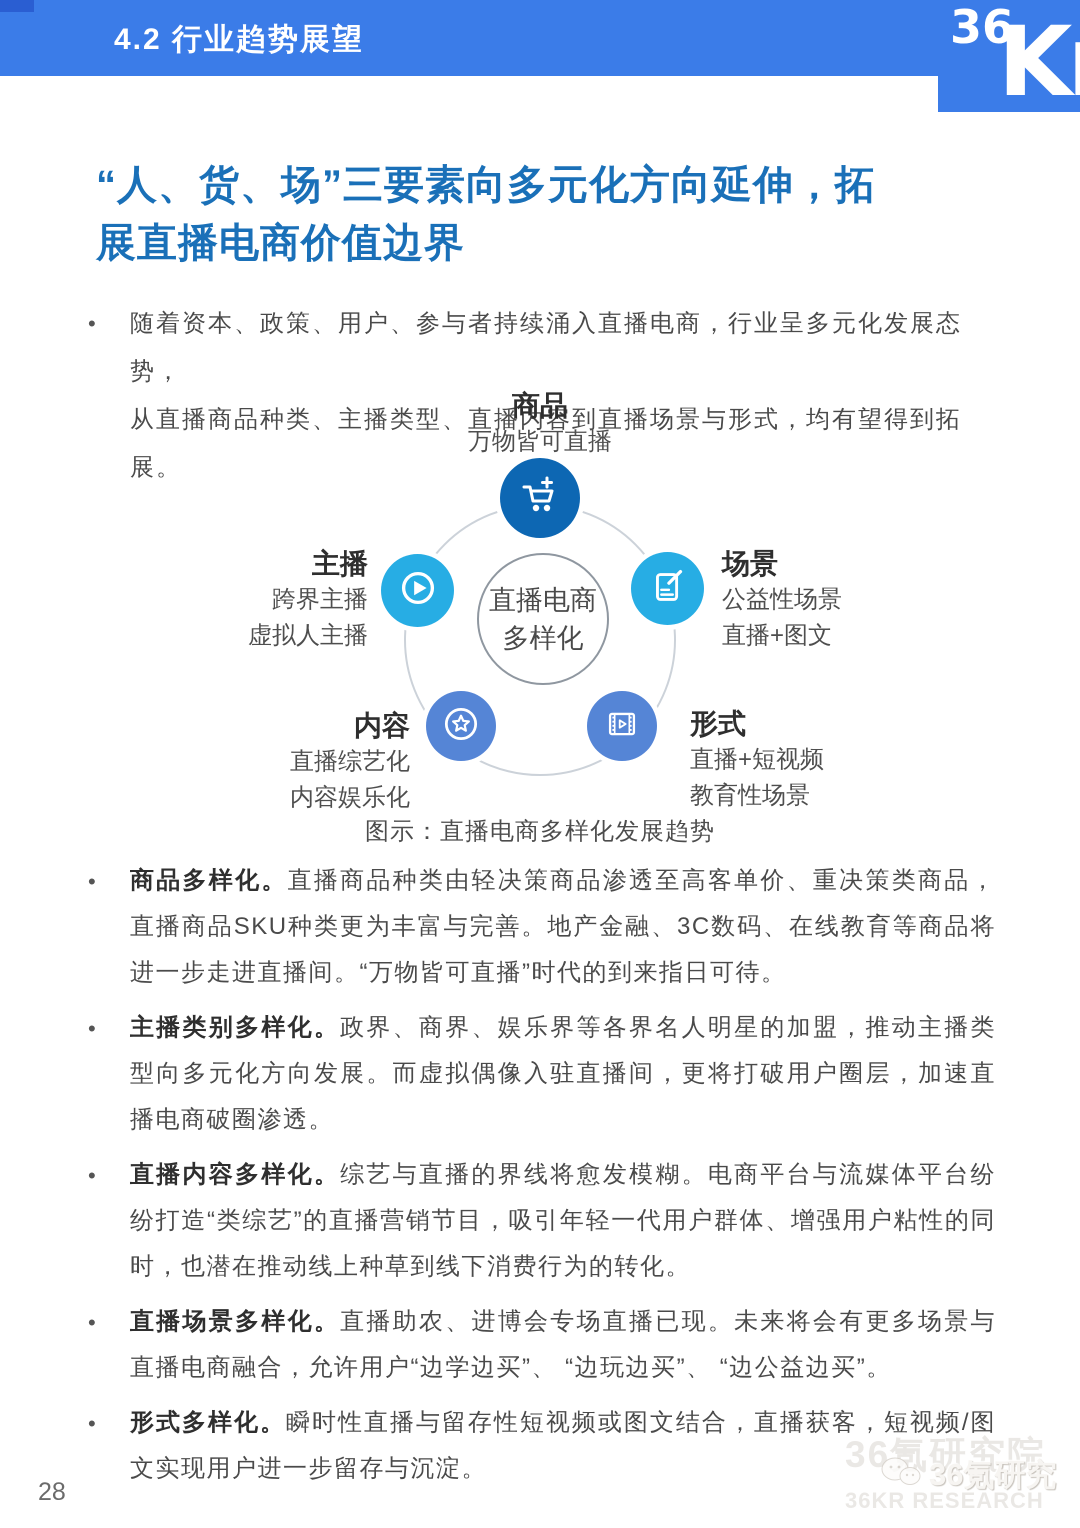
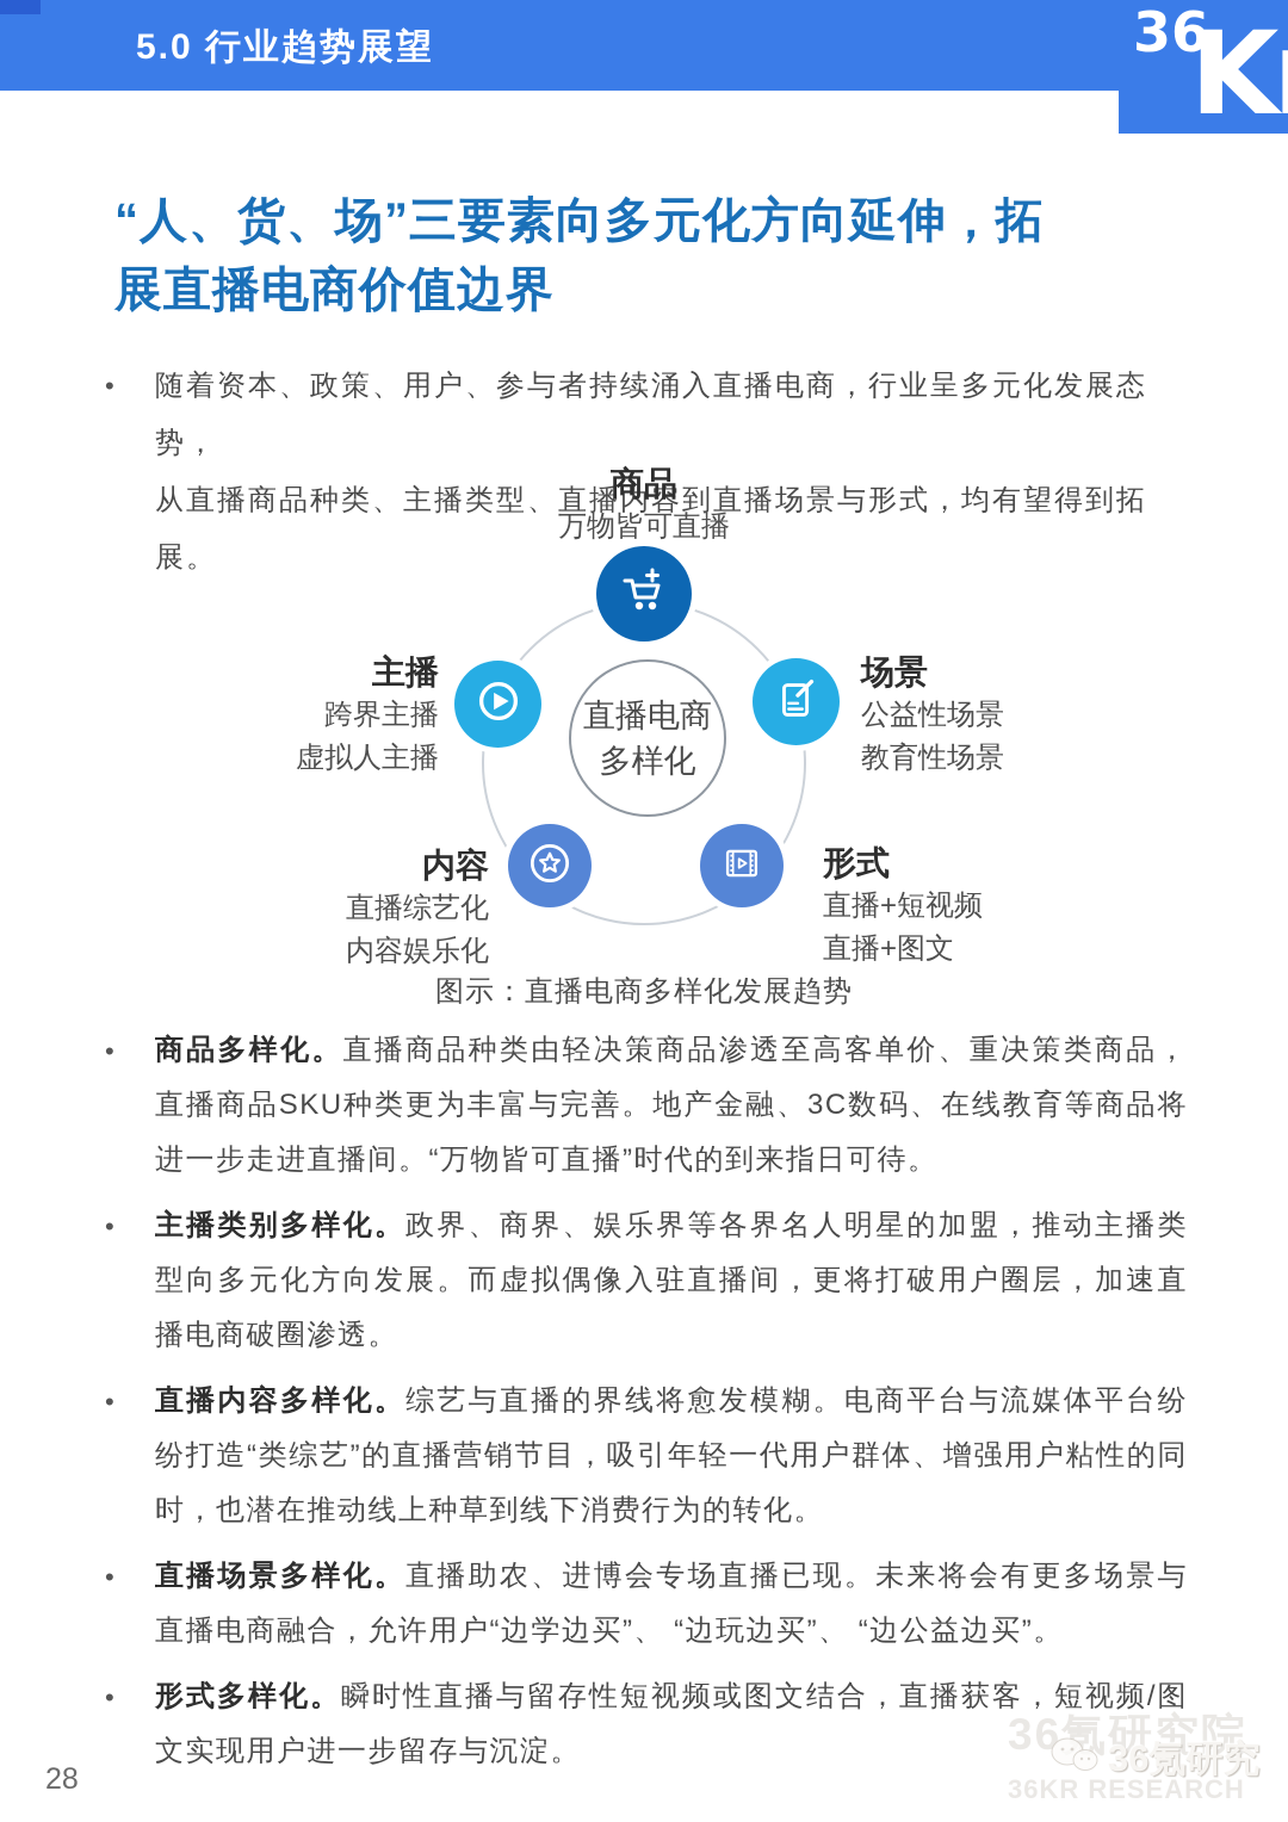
- 4.2 行业趋势展望
+ 5.0 行业趋势展望
  36
  “人、货、场”三要素向多元化方向延伸，拓
  展直播电商价值边界
  •
  随着资本、政策、用户、参与者持续涌入直播电商，行业呈多元化发展态势，
  从直播商品种类、主播类型、直播内容到直播场景与形式，均有望得到拓展。
  直播电商
  多样化
  商品
  万物皆可直播
  主播
  跨界主播
  虚拟人主播
  场景
  公益性场景
- 直播+图文
+ 教育性场景
  内容
  直播综艺化
  内容娱乐化
  形式
  直播+短视频
- 教育性场景
+ 直播+图文
  图示：直播电商多样化发展趋势
  36氪研究院
  36KR RESEARCH
  36氪研究
  •
  商品多样化。直播商品种类由轻决策商品渗透至高客单价、重决策类商品，直播商品SKU种类更为丰富与完善。地产金融、3C数码、在线教育等商品将进一步走进直播间。“万物皆可直播”时代的到来指日可待。
  •
  主播类别多样化。政界、商界、娱乐界等各界名人明星的加盟，推动主播类型向多元化方向发展。而虚拟偶像入驻直播间，更将打破用户圈层，加速直播电商破圈渗透。
  •
  直播内容多样化。综艺与直播的界线将愈发模糊。电商平台与流媒体平台纷纷打造“类综艺”的直播营销节目，吸引年轻一代用户群体、增强用户粘性的同时，也潜在推动线上种草到线下消费行为的转化。
  •
  直播场景多样化。直播助农、进博会专场直播已现。未来将会有更多场景与直播电商融合，允许用户“边学边买”、 “边玩边买”、 “边公益边买”。
  •
  形式多样化。瞬时性直播与留存性短视频或图文结合，直播获客，短视频/图文实现用户进一步留存与沉淀。
  28
